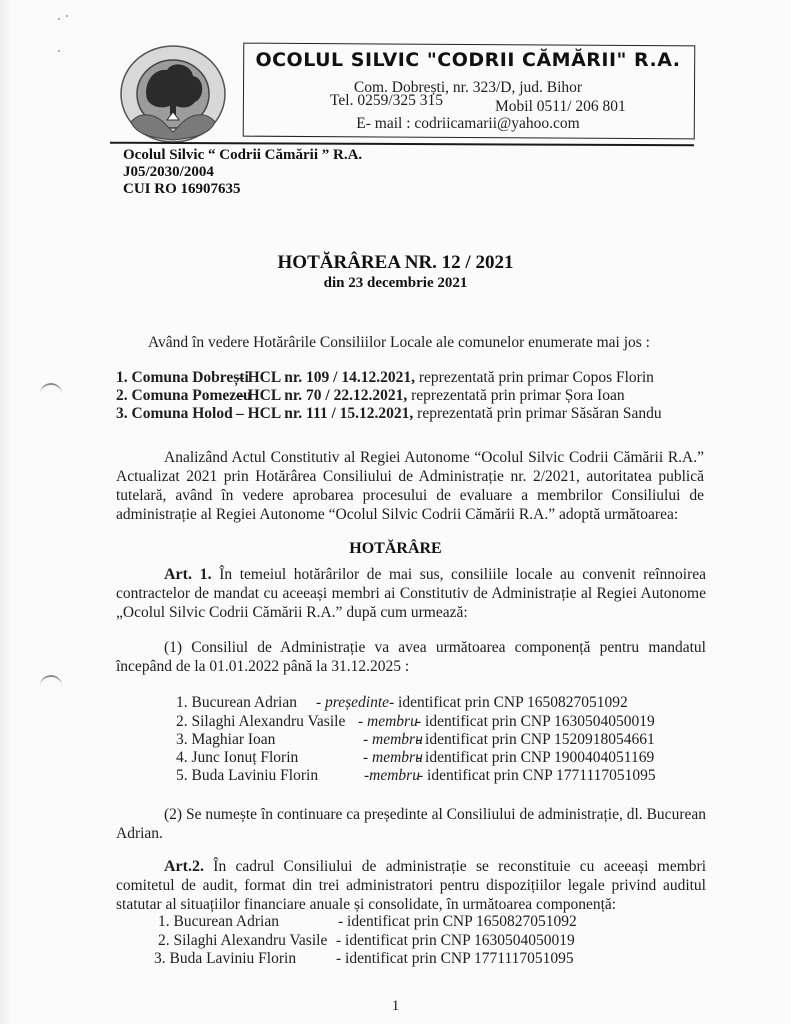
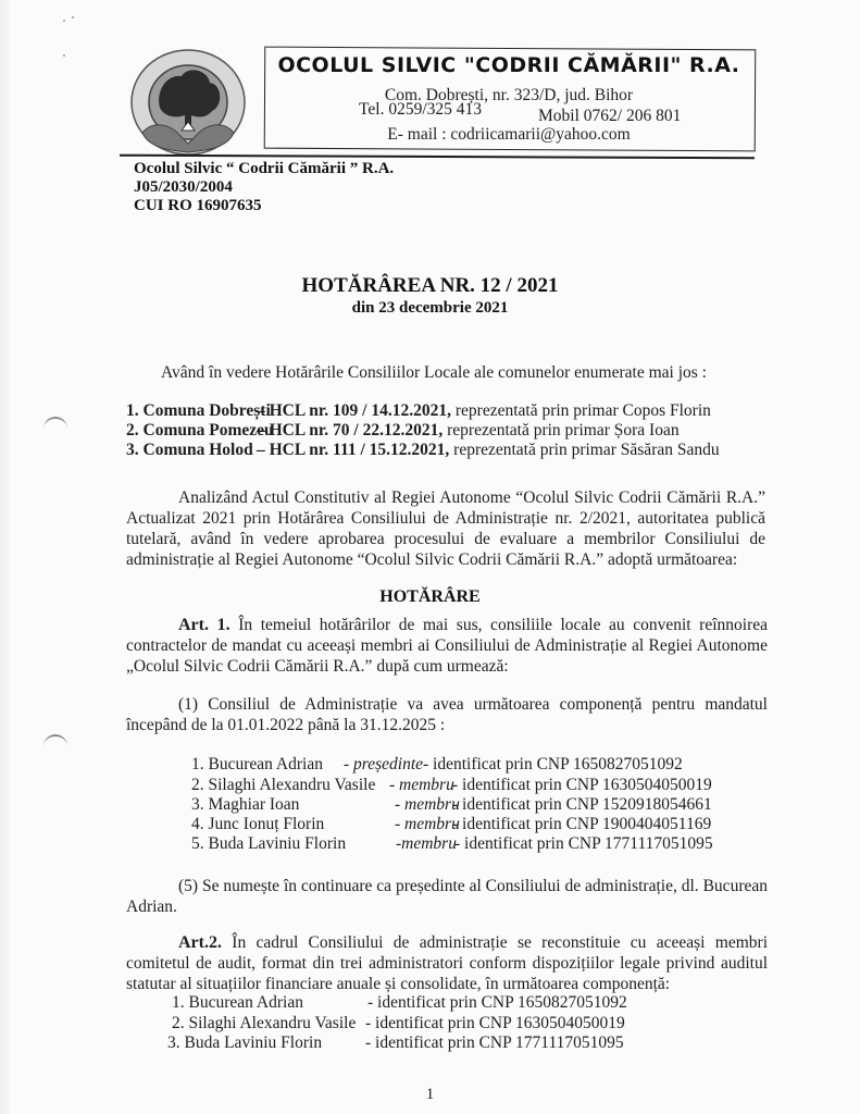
  OCOLUL SILVIC "CODRII CĂMĂRII" R.A.
  Com. Dobrești, nr. 323/D, jud. Bihor
- Tel. 0259/325 315
+ Tel. 0259/325 413
- Mobil 0511/ 206 801
+ Mobil 0762/ 206 801
  E- mail : codriicamarii@yahoo.com
  Ocolul Silvic “ Codrii Cămării ” R.A.
  J05/2030/2004
  CUI RO 16907635
  HOTĂRÂREA NR. 12 / 2021
  din 23 decembrie 2021
  Având în vedere Hotărârile Consiliilor Locale ale comunelor enumerate mai jos :
  1. Comuna Dobrești
  – HCL nr. 109 / 14.12.2021, reprezentată prin primar Copos Florin
  2. Comuna Pomezeu
  – HCL nr. 70 / 22.12.2021, reprezentată prin primar Șora Ioan
  3. Comuna Holod
  – HCL nr. 111 / 15.12.2021, reprezentată prin primar Săsăran Sandu
  Analizând Actul Constitutiv al Regiei Autonome “Ocolul Silvic Codrii Cămării R.A.” Actualizat 2021 prin Hotărârea Consiliului de Administrație nr. 2/2021, autoritatea publică tutelară, având în vedere aprobarea procesului de evaluare a membrilor Consiliului de administrație al Regiei Autonome “Ocolul Silvic Codrii Cămării R.A.” adoptă următoarea:
  HOTĂRÂRE
- Art. 1. În temeiul hotărârilor de mai sus, consiliile locale au convenit reînnoirea contractelor de mandat cu aceeași membri ai Constitutiv de Administrație al Regiei Autonome „Ocolul Silvic Codrii Cămării R.A.” după cum urmează:
+ Art. 1. În temeiul hotărârilor de mai sus, consiliile locale au convenit reînnoirea contractelor de mandat cu aceeași membri ai Consiliului de Administrație al Regiei Autonome „Ocolul Silvic Codrii Cămării R.A.” după cum urmează:
  (1) Consiliul de Administrație va avea următoarea componență pentru mandatul începând de la 01.01.2022 până la 31.12.2025 :
  1. Bucurean Adrian
  - președinte
  - identificat prin CNP 1650827051092
  2. Silaghi Alexandru Vasile
  - membru
  - identificat prin CNP 1630504050019
  3. Maghiar Ioan
  - membru
  - identificat prin CNP 1520918054661
  4. Junc Ionuț Florin
  - membru
  - identificat prin CNP 1900404051169
  5. Buda Laviniu Florin
  -membru
  - identificat prin CNP 1771117051095
- (2) Se numește în continuare ca președinte al Consiliului de administrație, dl. Bucurean Adrian.
+ (5) Se numește în continuare ca președinte al Consiliului de administrație, dl. Bucurean Adrian.
- Art.2. În cadrul Consiliului de administrație se reconstituie cu aceeași membri comitetul de audit, format din trei administratori pentru dispozițiilor legale privind auditul statutar al situațiilor financiare anuale și consolidate, în următoarea componență:
+ Art.2. În cadrul Consiliului de administrație se reconstituie cu aceeași membri comitetul de audit, format din trei administratori conform dispozițiilor legale privind auditul statutar al situațiilor financiare anuale și consolidate, în următoarea componență:
  1. Bucurean Adrian
  - identificat prin CNP 1650827051092
  2. Silaghi Alexandru Vasile
  - identificat prin CNP 1630504050019
  3. Buda Laviniu Florin
  - identificat prin CNP 1771117051095
  1
